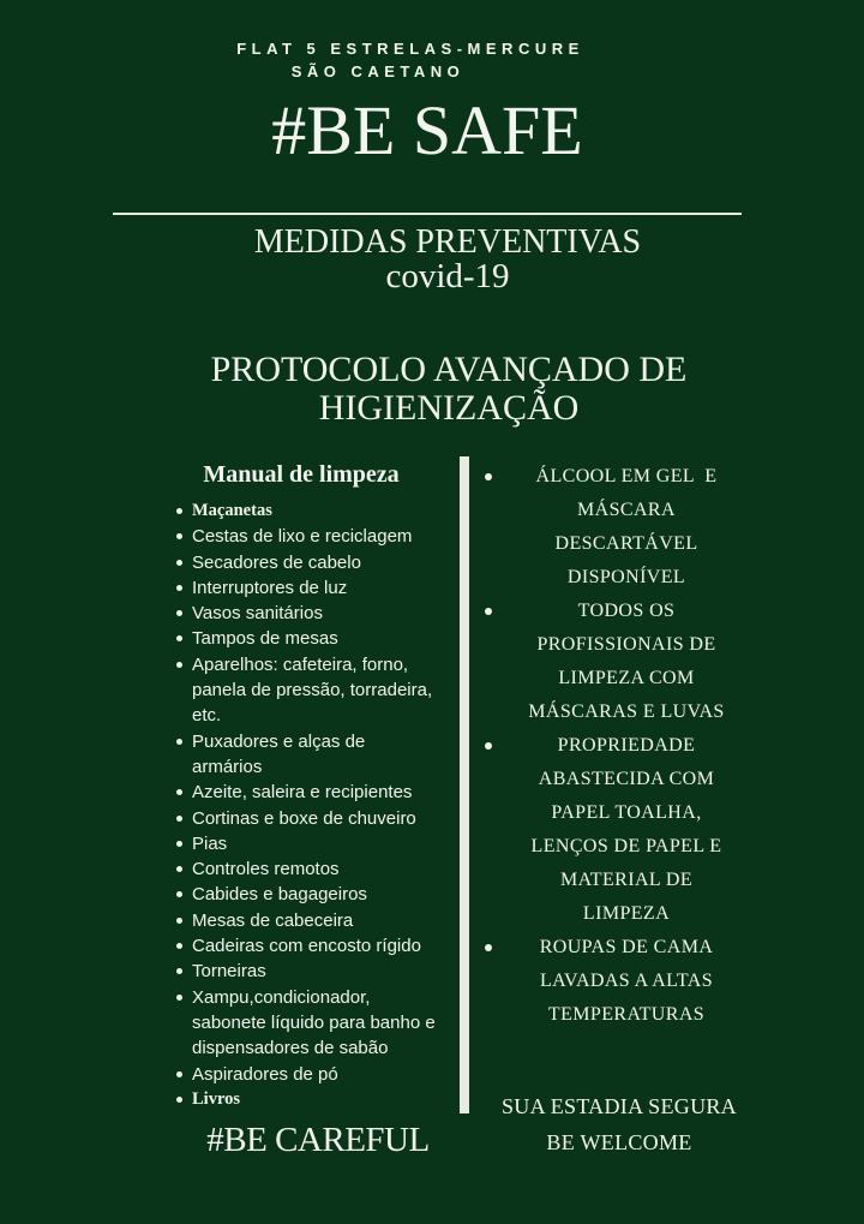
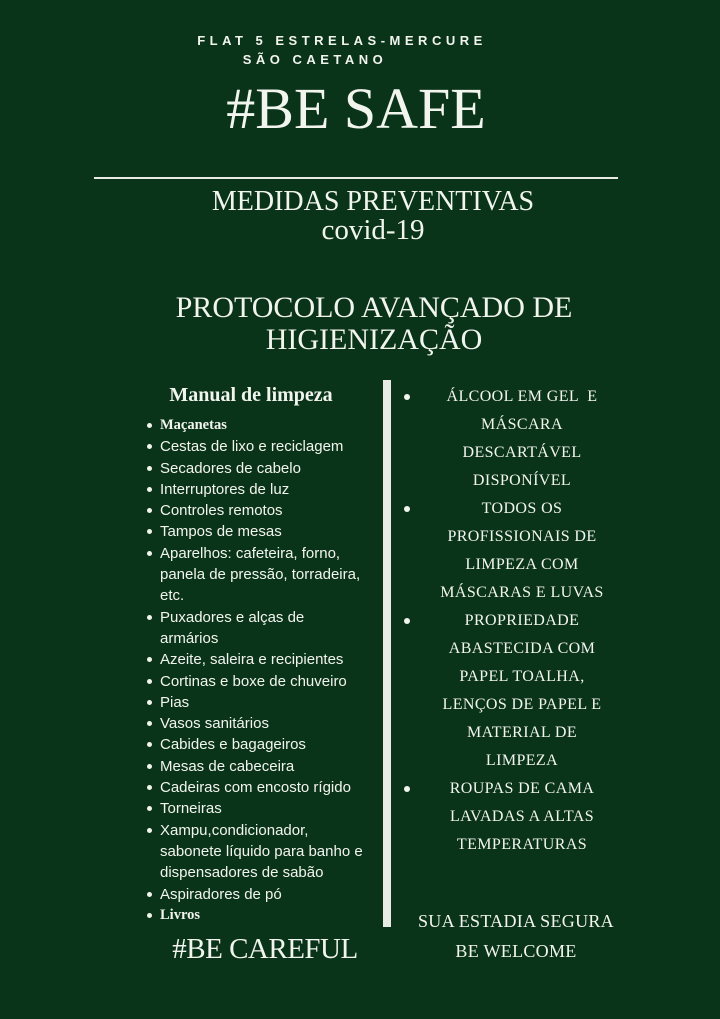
  FLAT 5 ESTRELAS-MERCURE
  SÃO CAETANO
  #BE SAFE
  MEDIDAS PREVENTIVAS
  covid-19
  PROTOCOLO AVANÇADO DE
  HIGIENIZAÇÃO
  Manual de limpeza
  Maçanetas
  Cestas de lixo e reciclagem
  Secadores de cabelo
  Interruptores de luz
- Vasos sanitários
+ Controles remotos
  Tampos de mesas
  Aparelhos: cafeteira, forno,
  panela de pressão, torradeira,
  etc.
  Puxadores e alças de
  armários
  Azeite, saleira e recipientes
  Cortinas e boxe de chuveiro
  Pias
- Controles remotos
+ Vasos sanitários
  Cabides e bagageiros
  Mesas de cabeceira
  Cadeiras com encosto rígido
  Torneiras
  Xampu,condicionador,
  sabonete líquido para banho e
  dispensadores de sabão
  Aspiradores de pó
  Livros
  #BE CAREFUL
  ÁLCOOL EM GEL E
  MÁSCARA
  DESCARTÁVEL
  DISPONÍVEL
  TODOS OS
  PROFISSIONAIS DE
  LIMPEZA COM
  MÁSCARAS E LUVAS
  PROPRIEDADE
  ABASTECIDA COM
  PAPEL TOALHA,
  LENÇOS DE PAPEL E
  MATERIAL DE
  LIMPEZA
  ROUPAS DE CAMA
  LAVADAS A ALTAS
  TEMPERATURAS
  SUA ESTADIA SEGURA
  BE WELCOME
